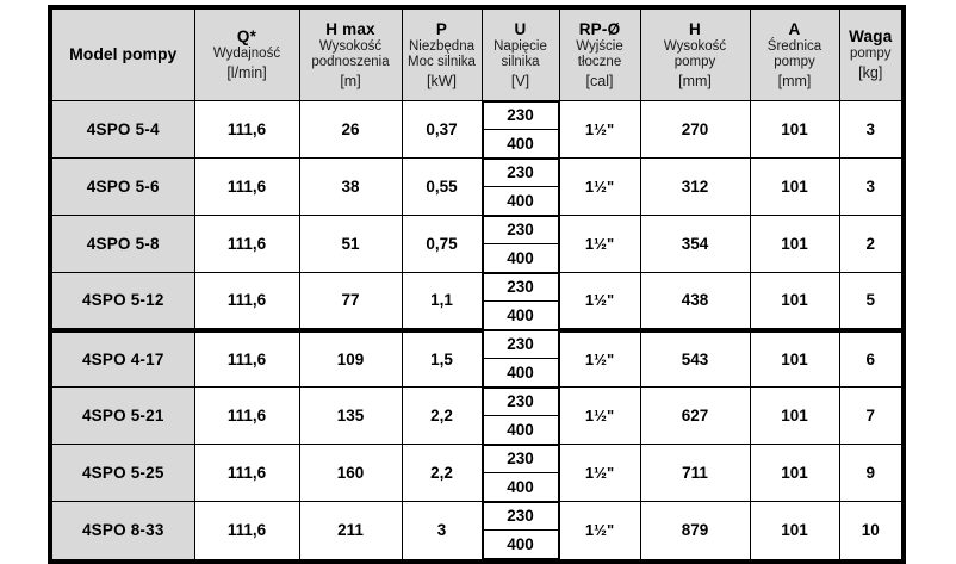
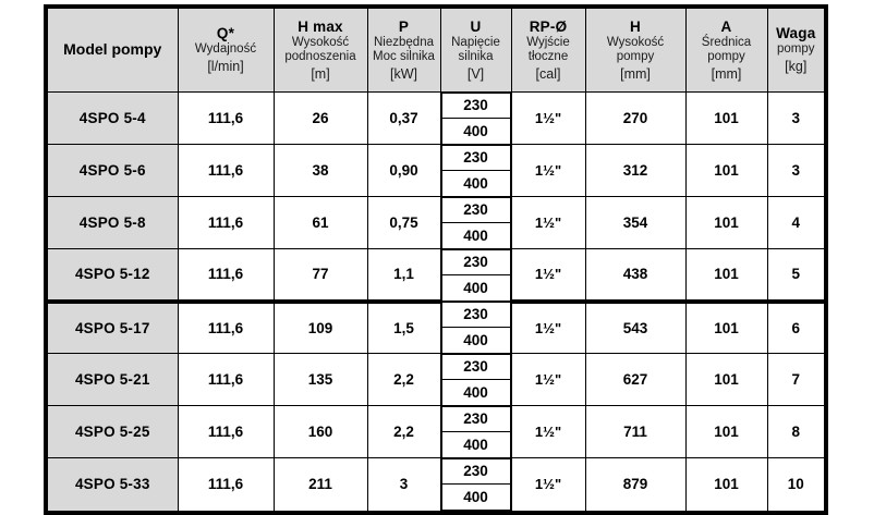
  Model pompy	Q* Wydajność [l/min]	H max Wysokość podnoszenia [m]	P Niezbędna Moc silnika [kW]	U Napięcie silnika [V]	RP-Ø Wyjście tłoczne [cal]	H Wysokość pompy [mm]	A Średnica pompy [mm]	Waga pompy [kg]
  4SPO 5-4	111,6	26	0,37
  230
  400
  					1½"	270	101	3
- 4SPO 5-6	111,6	38	0,55
+ 4SPO 5-6	111,6	38	0,90
  230
  400
  					1½"	312	101	3
- 4SPO 5-8	111,6	51	0,75
+ 4SPO 5-8	111,6	61	0,75
  230
  400
- 					1½"	354	101	2
+ 					1½"	354	101	4
  4SPO 5-12	111,6	77	1,1
  230
  400
  					1½"	438	101	5
- 4SPO 4-17	111,6	109	1,5
+ 4SPO 5-17	111,6	109	1,5
  230
  400
  					1½"	543	101	6
  4SPO 5-21	111,6	135	2,2
  230
  400
  					1½"	627	101	7
  4SPO 5-25	111,6	160	2,2
  230
  400
- 					1½"	711	101	9
+ 					1½"	711	101	8
- 4SPO 8-33	111,6	211	3
+ 4SPO 5-33	111,6	211	3
  230
  400
  					1½"	879	101	10
